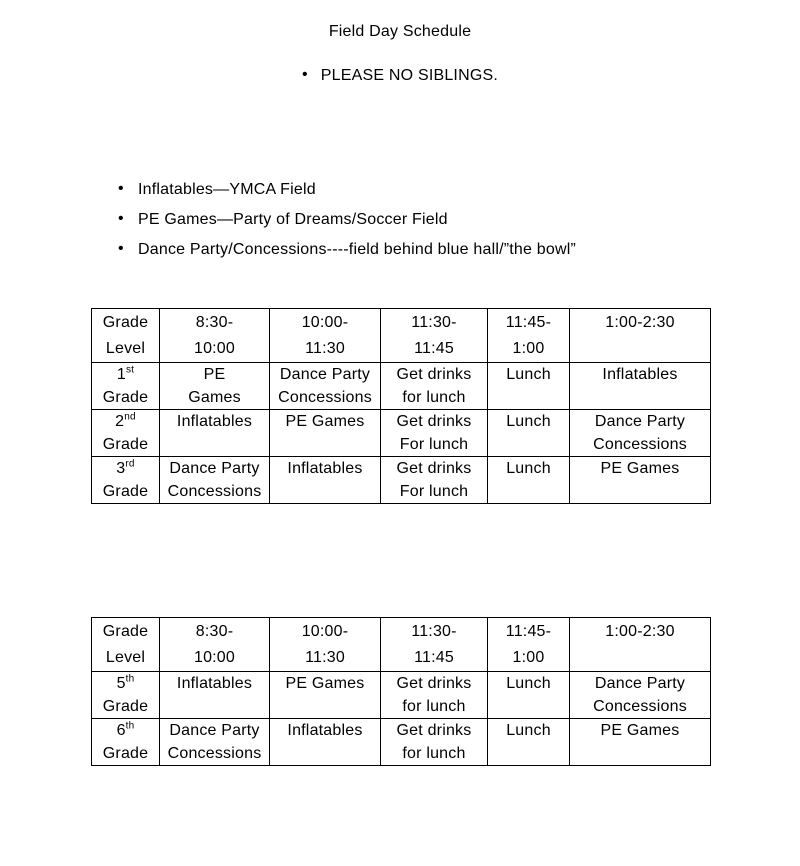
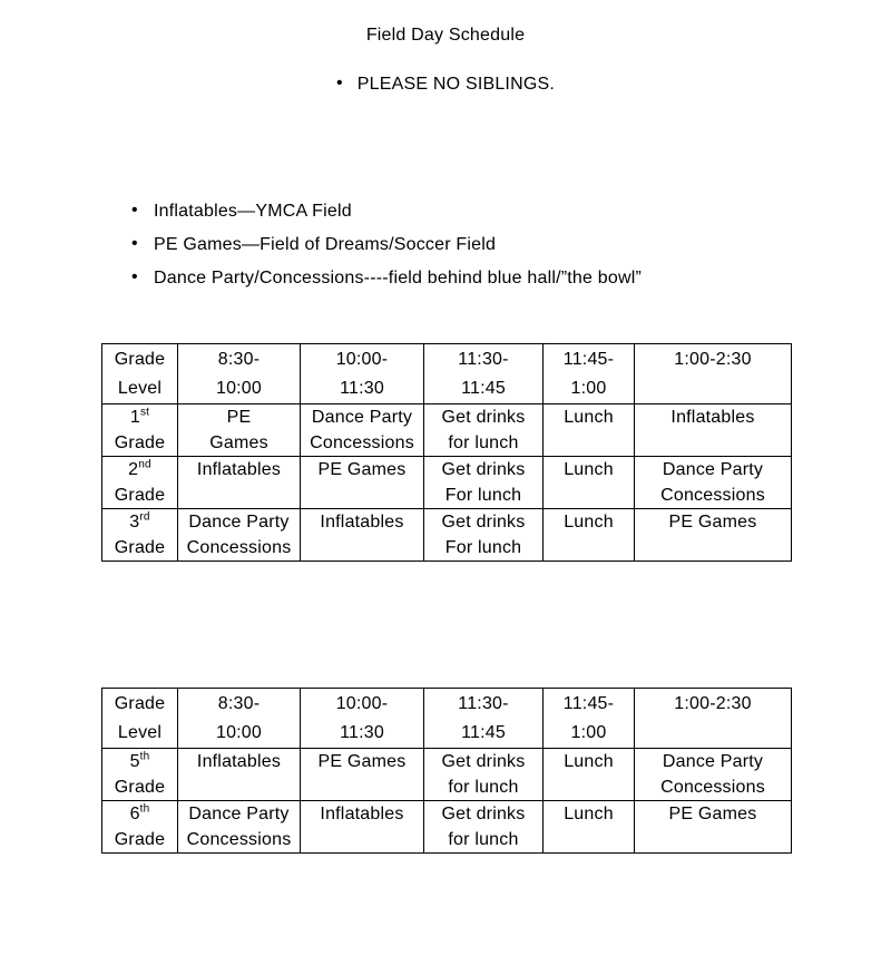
  Field Day Schedule
  • PLEASE NO SIBLINGS.
  • Inflatables—YMCA Field
- • PE Games—Party of Dreams/Soccer Field
+ • PE Games—Field of Dreams/Soccer Field
  • Dance Party/Concessions----field behind blue hall/”the bowl”
  GradeLevel	8:30-10:00	10:00-11:30	11:30-11:45	11:45-1:00	1:00-2:30
  1stGrade	PEGames	Dance PartyConcessions	Get drinksfor lunch	Lunch	Inflatables
  2ndGrade	Inflatables	PE Games	Get drinksFor lunch	Lunch	Dance PartyConcessions
  3rdGrade	Dance PartyConcessions	Inflatables	Get drinksFor lunch	Lunch	PE Games
  GradeLevel	8:30-10:00	10:00-11:30	11:30-11:45	11:45-1:00	1:00-2:30
  5thGrade	Inflatables	PE Games	Get drinksfor lunch	Lunch	Dance PartyConcessions
  6thGrade	Dance PartyConcessions	Inflatables	Get drinksfor lunch	Lunch	PE Games
